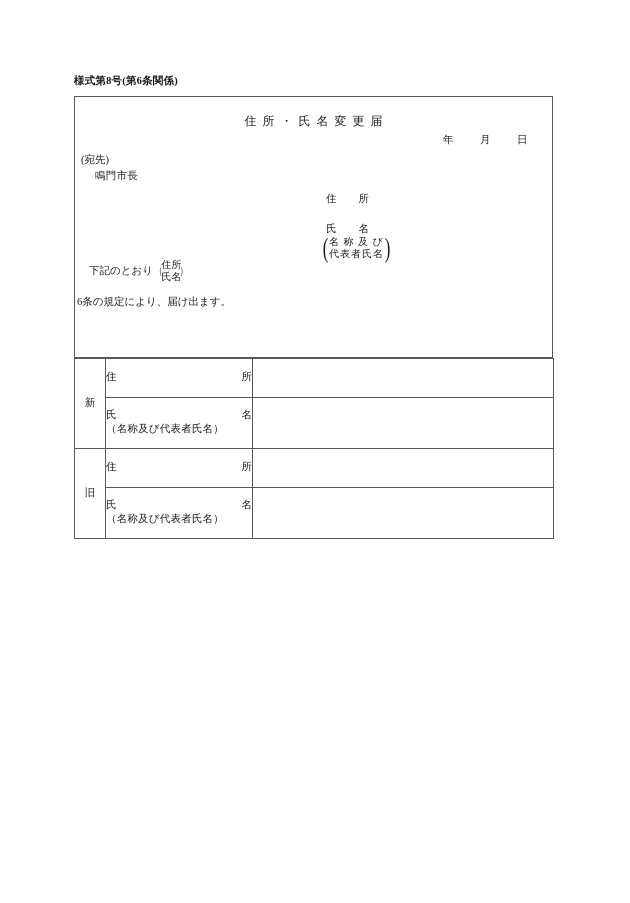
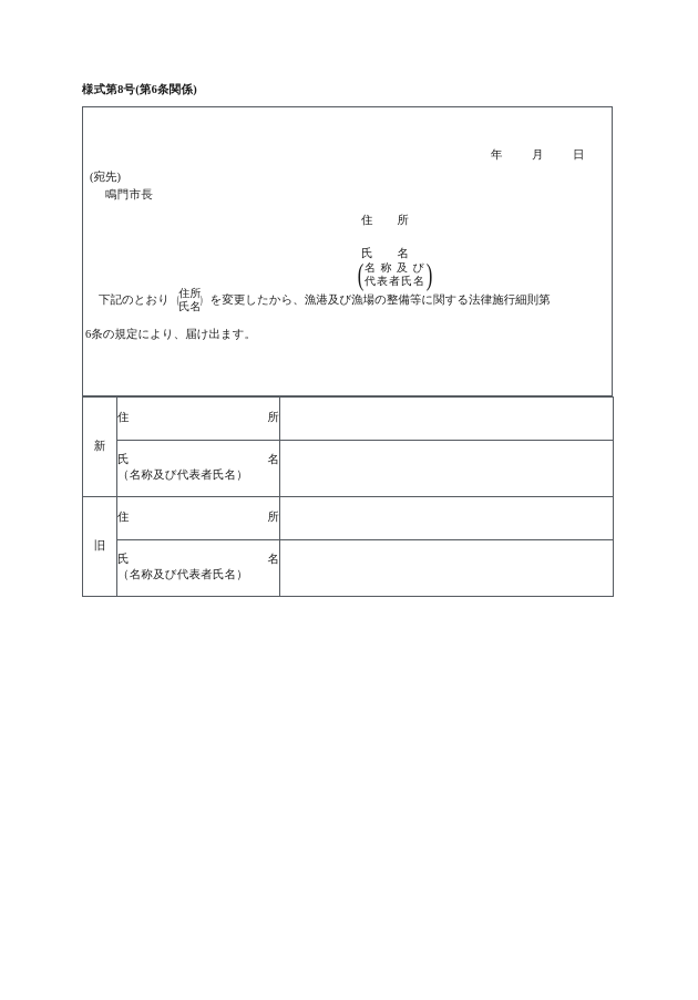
  様式第8号(第6条関係)
- 住所・氏名変更届
  年 月 日
  (宛先)
  鳴門市長
  住 所
  氏 名
  (
  名 称 及 び
  代表者氏名
  )
  下記のとおり
  (
  住所
  氏名
  )
+ を変更したから、漁港及び漁場の整備等に関する法律施行細則第
  6条の規定により、届け出ます。
  新	住 所
  氏 名 （名称及び代表者氏名）
  旧	住 所
  氏 名 （名称及び代表者氏名）
